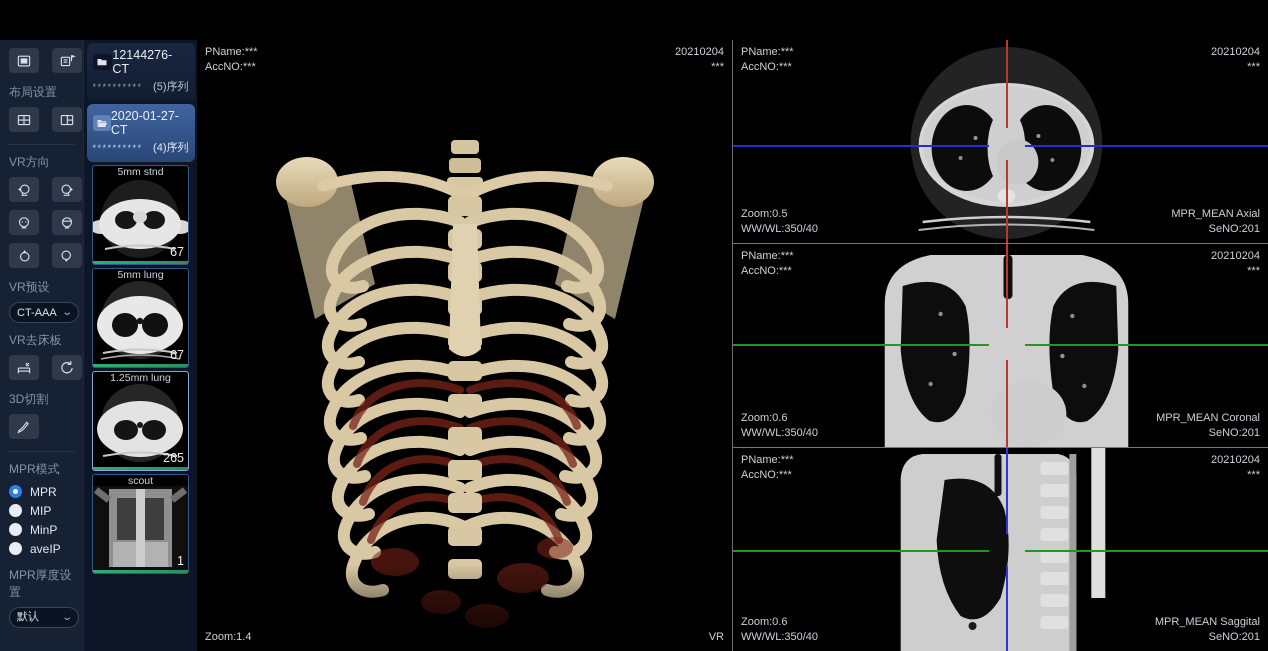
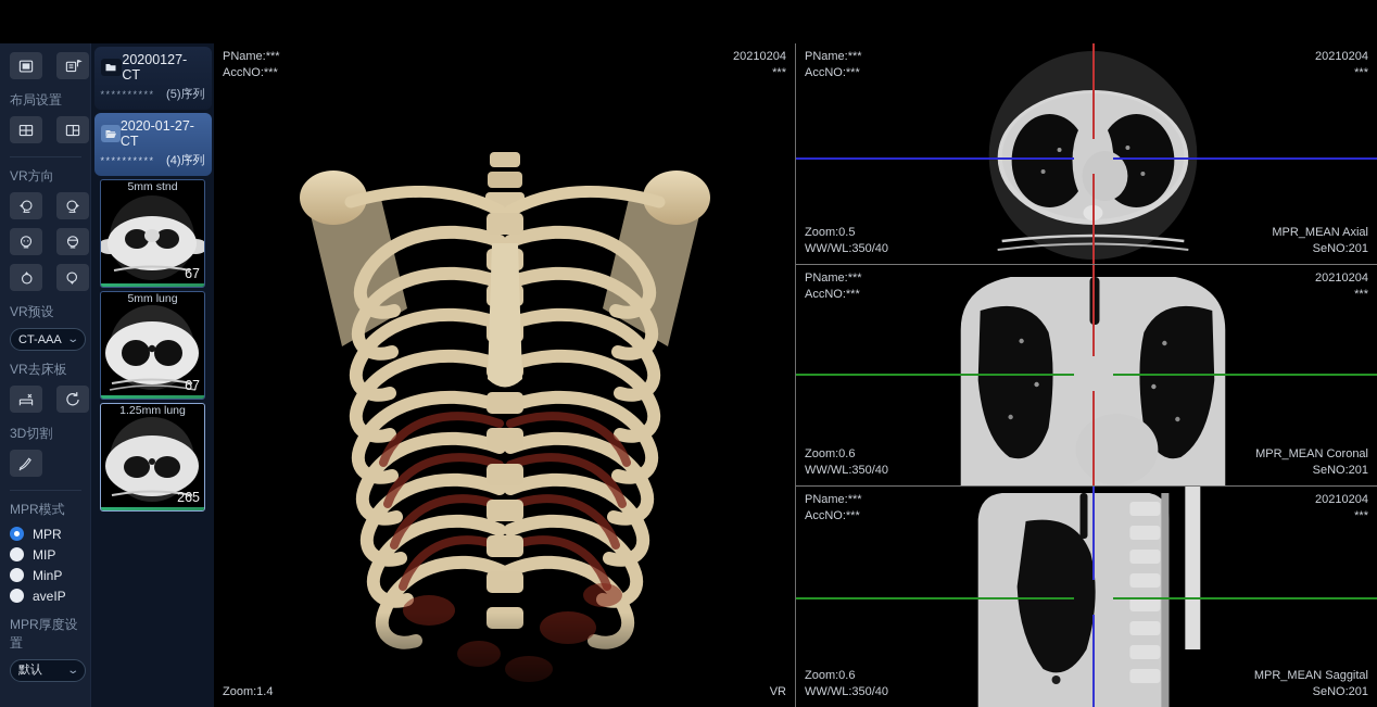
  布局设置
  VR方向
  VR预设
  CT-AAA
  ⌄
  VR去床板
  3D切割
  MPR模式
  MPR
  MIP
  MinP
  aveIP
  MPR厚度设置
  默认
  ⌄
- 12144276-CT
+ 20200127-CT
  **********
  (5)序列
  2020-01-27-CT
  **********
  (4)序列
  5mm stnd
  67
  5mm lung
  67
  1.25mm lung
  265
- scout
- 1
  PName:***
  AccNO:***
  20210204
  ***
  Zoom:1.4
  VR
  PName:***
  AccNO:***
  20210204
  ***
  Zoom:0.5
  WW/WL:350/40
  MPR_MEAN Axial
  SeNO:201
  PName:***
  AccNO:***
  20210204
  ***
  Zoom:0.6
  WW/WL:350/40
  MPR_MEAN Coronal
  SeNO:201
  PName:***
  AccNO:***
  20210204
  ***
  Zoom:0.6
  WW/WL:350/40
  MPR_MEAN Saggital
  SeNO:201
